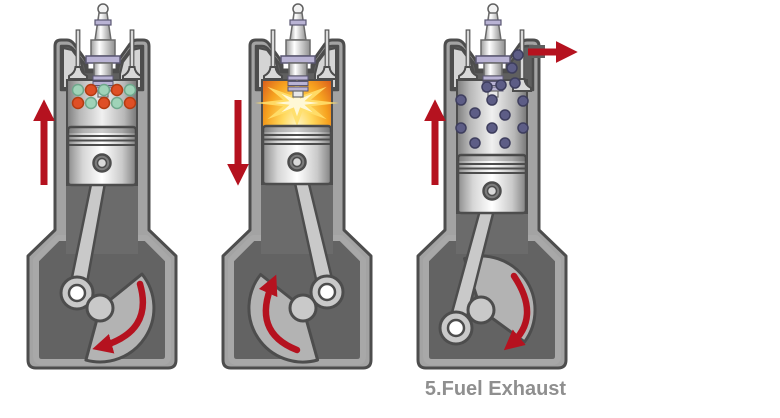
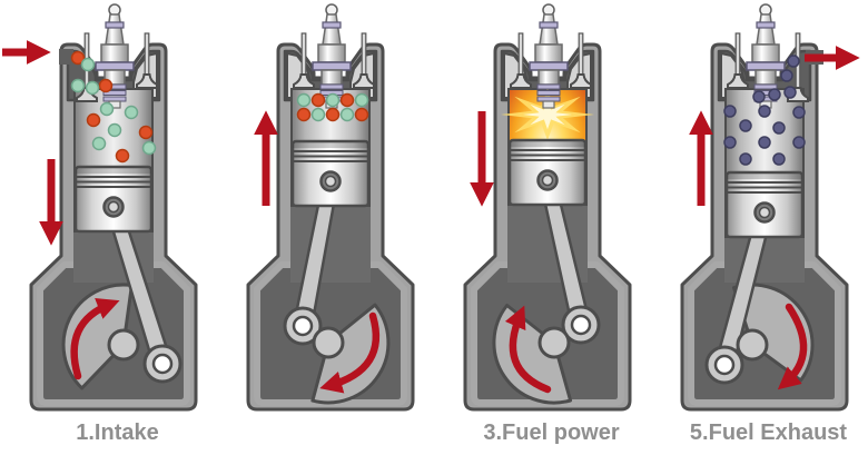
+ 1.Intake
+ 3.Fuel power
  5.Fuel Exhaust
